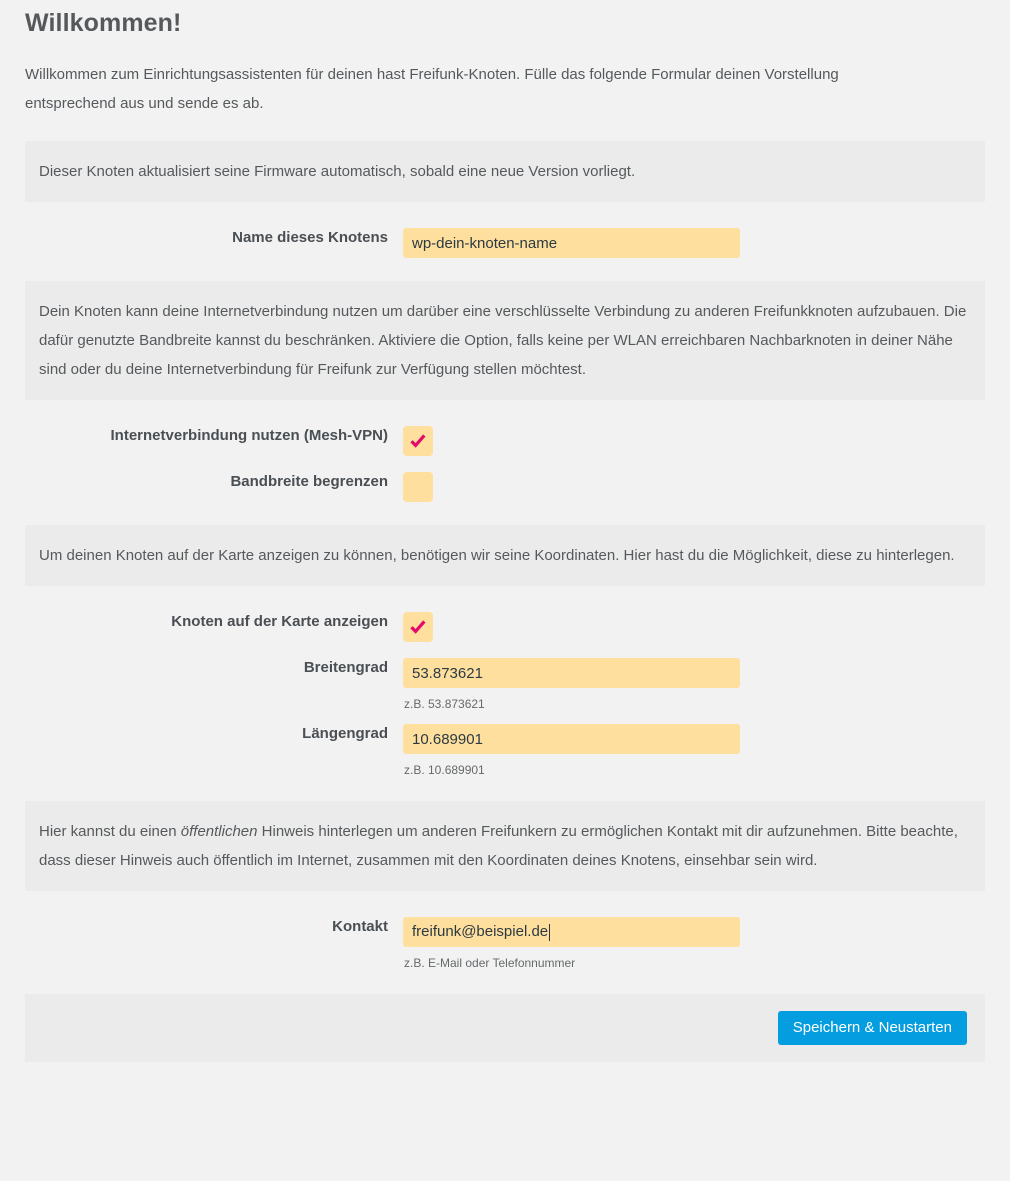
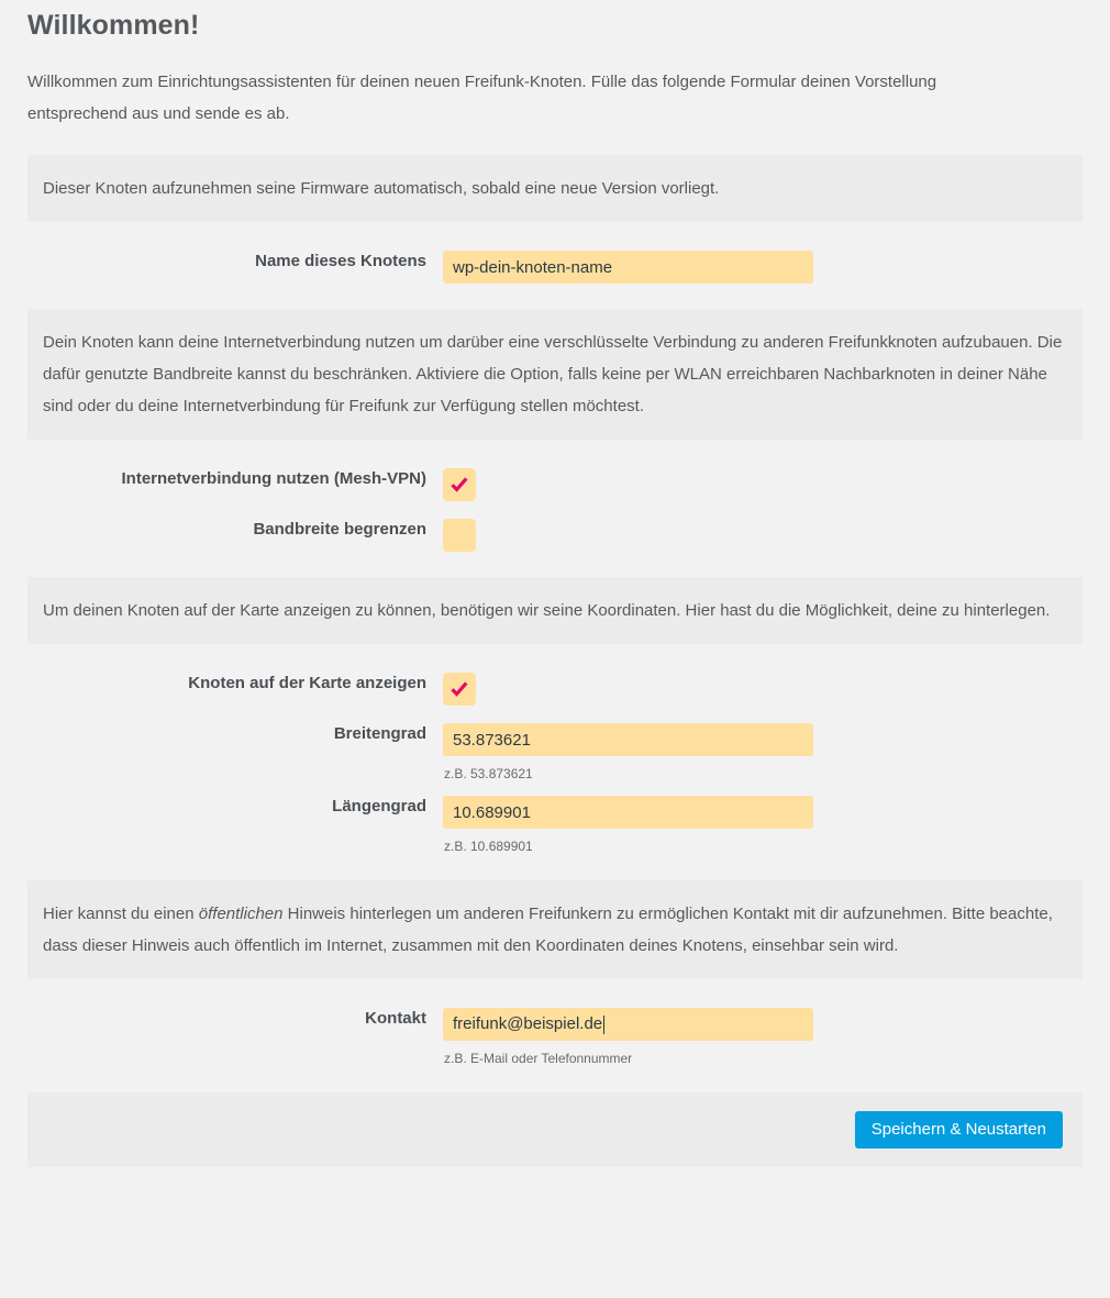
  Willkommen!
- Willkommen zum Einrichtungsassistenten für deinen hast Freifunk-Knoten. Fülle das folgende Formular deinen Vorstellung entsprechend aus und sende es ab.
+ Willkommen zum Einrichtungsassistenten für deinen neuen Freifunk-Knoten. Fülle das folgende Formular deinen Vorstellung entsprechend aus und sende es ab.
- Dieser Knoten aktualisiert seine Firmware automatisch, sobald eine neue Version vorliegt.
+ Dieser Knoten aufzunehmen seine Firmware automatisch, sobald eine neue Version vorliegt.
  Name dieses Knotens
  wp-dein-knoten-name
  Dein Knoten kann deine Internetverbindung nutzen um darüber eine verschlüsselte Verbindung zu anderen Freifunkknoten aufzubauen. Die dafür genutzte Bandbreite kannst du beschränken. Aktiviere die Option, falls keine per WLAN erreichbaren Nachbarknoten in deiner Nähe sind oder du deine Internetverbindung für Freifunk zur Verfügung stellen möchtest.
  Internetverbindung nutzen (Mesh-VPN)
  Bandbreite begrenzen
- Um deinen Knoten auf der Karte anzeigen zu können, benötigen wir seine Koordinaten. Hier hast du die Möglichkeit, diese zu hinterlegen.
+ Um deinen Knoten auf der Karte anzeigen zu können, benötigen wir seine Koordinaten. Hier hast du die Möglichkeit, deine zu hinterlegen.
  Knoten auf der Karte anzeigen
  Breitengrad
  53.873621
  z.B. 53.873621
  Längengrad
  10.689901
  z.B. 10.689901
  Hier kannst du einen öffentlichen Hinweis hinterlegen um anderen Freifunkern zu ermöglichen Kontakt mit dir aufzunehmen. Bitte beachte, dass dieser Hinweis auch öffentlich im Internet, zusammen mit den Koordinaten deines Knotens, einsehbar sein wird.
  Kontakt
  freifunk@beispiel.de
  z.B. E-Mail oder Telefonnummer
  Speichern & Neustarten
